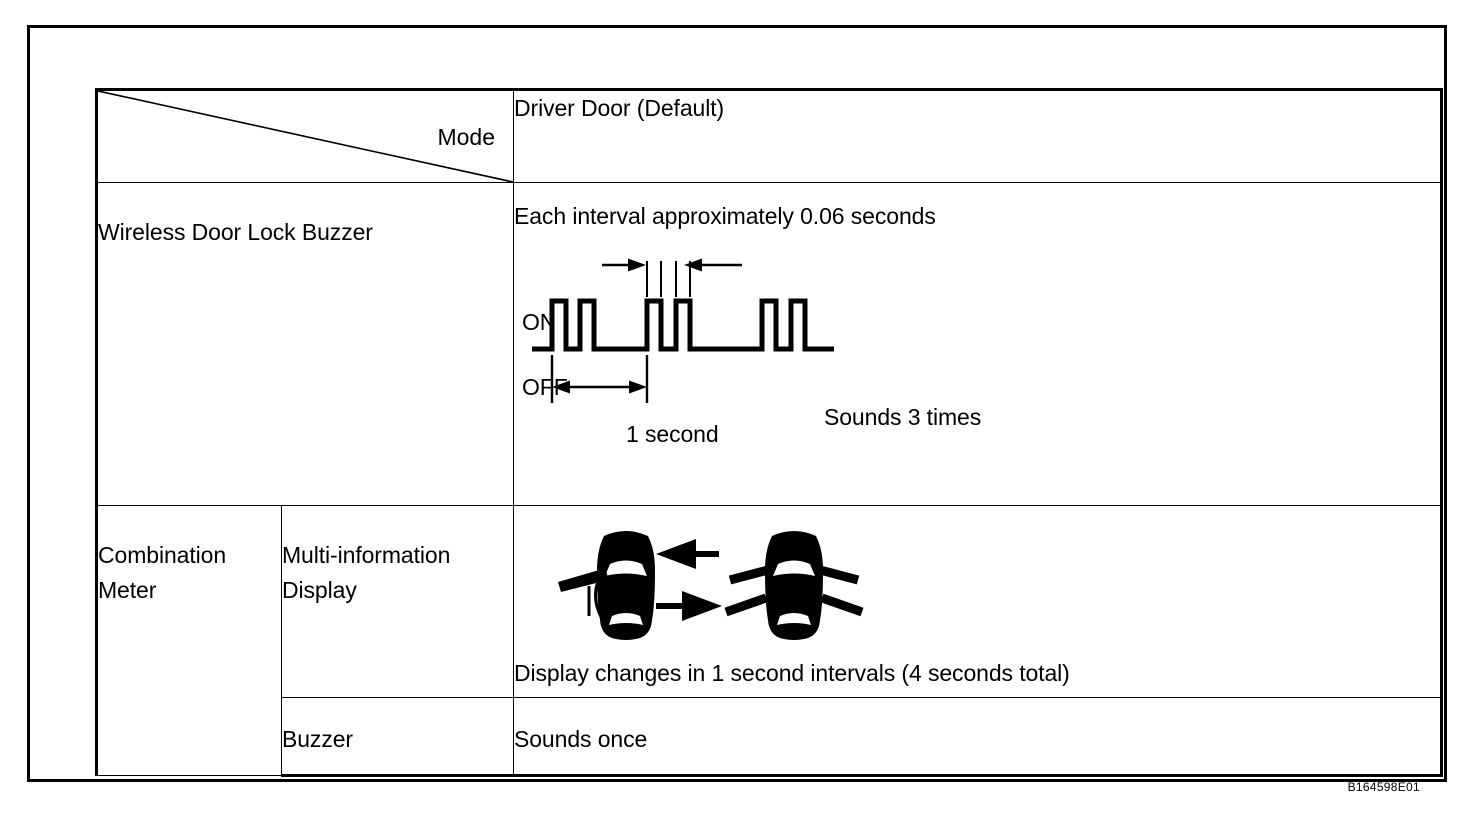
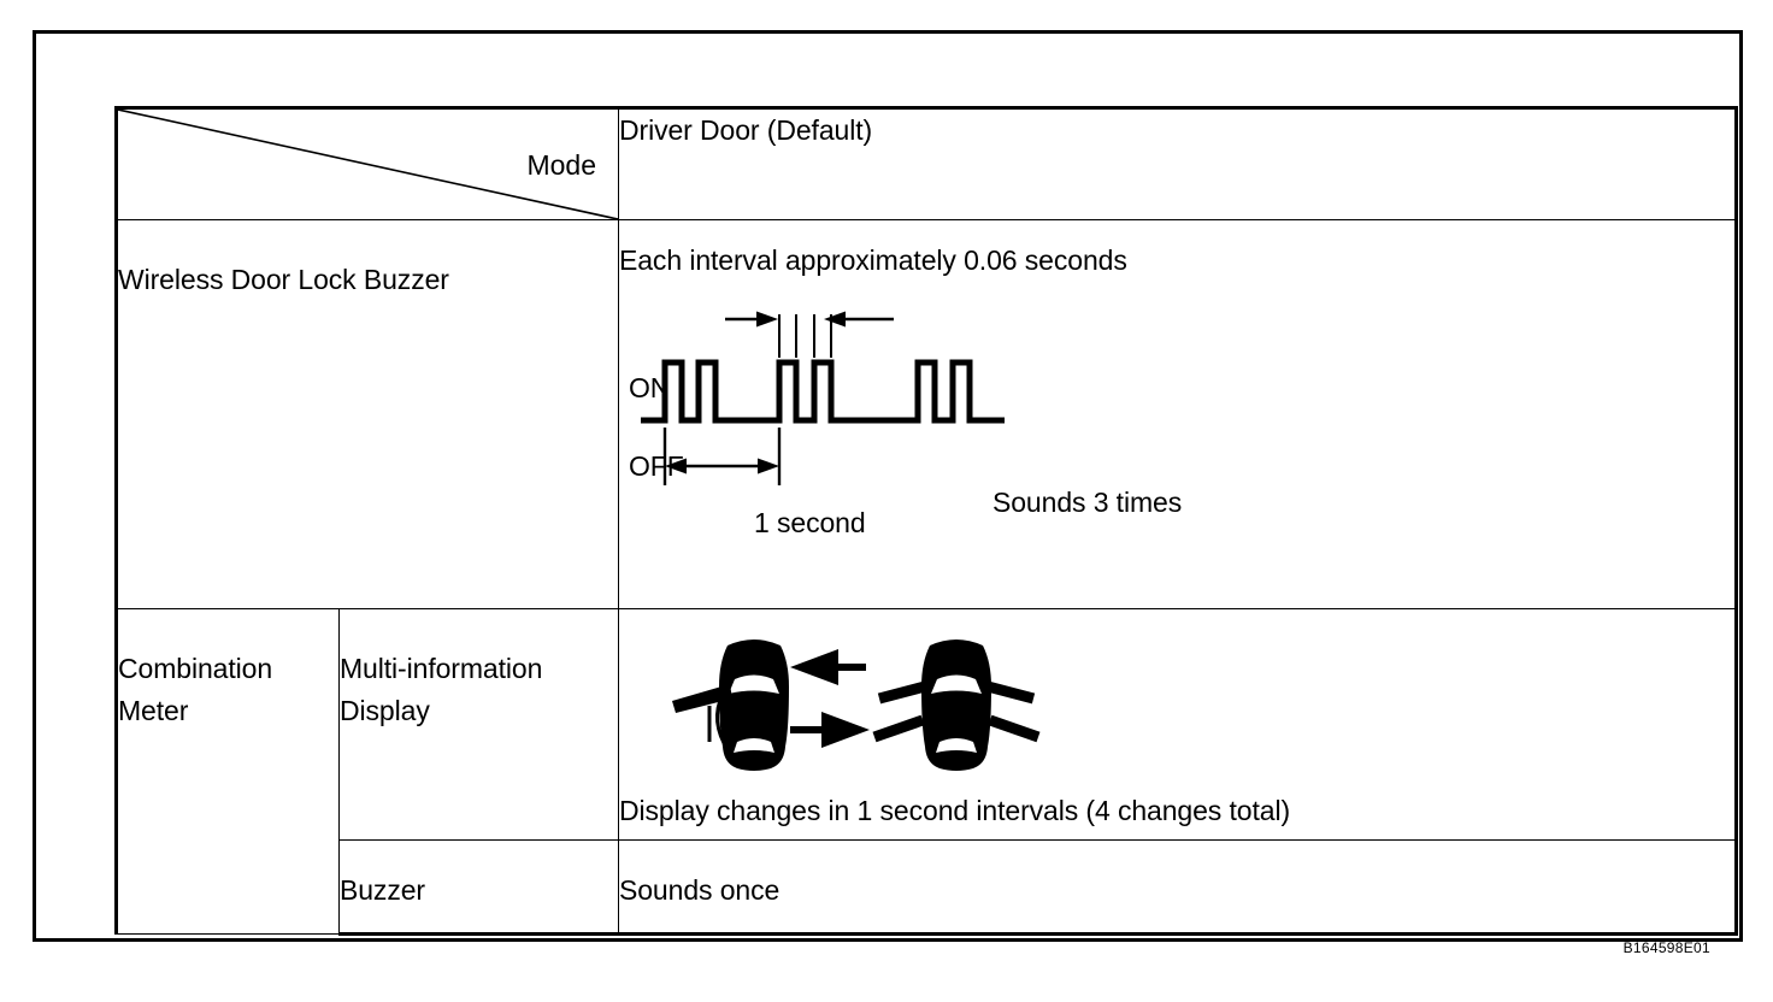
  Mode	Driver Door (Default)
  Wireless Door Lock Buzzer	Each interval approximately 0.06 seconds ON OF 1 second Sounds 3 times
- Combination Meter	Multi-information Display	Display changes in 1 second intervals (4 seconds total)
+ Combination Meter	Multi-information Display	Display changes in 1 second intervals (4 changes total)
  Buzzer	Sounds once
  B164598E01
